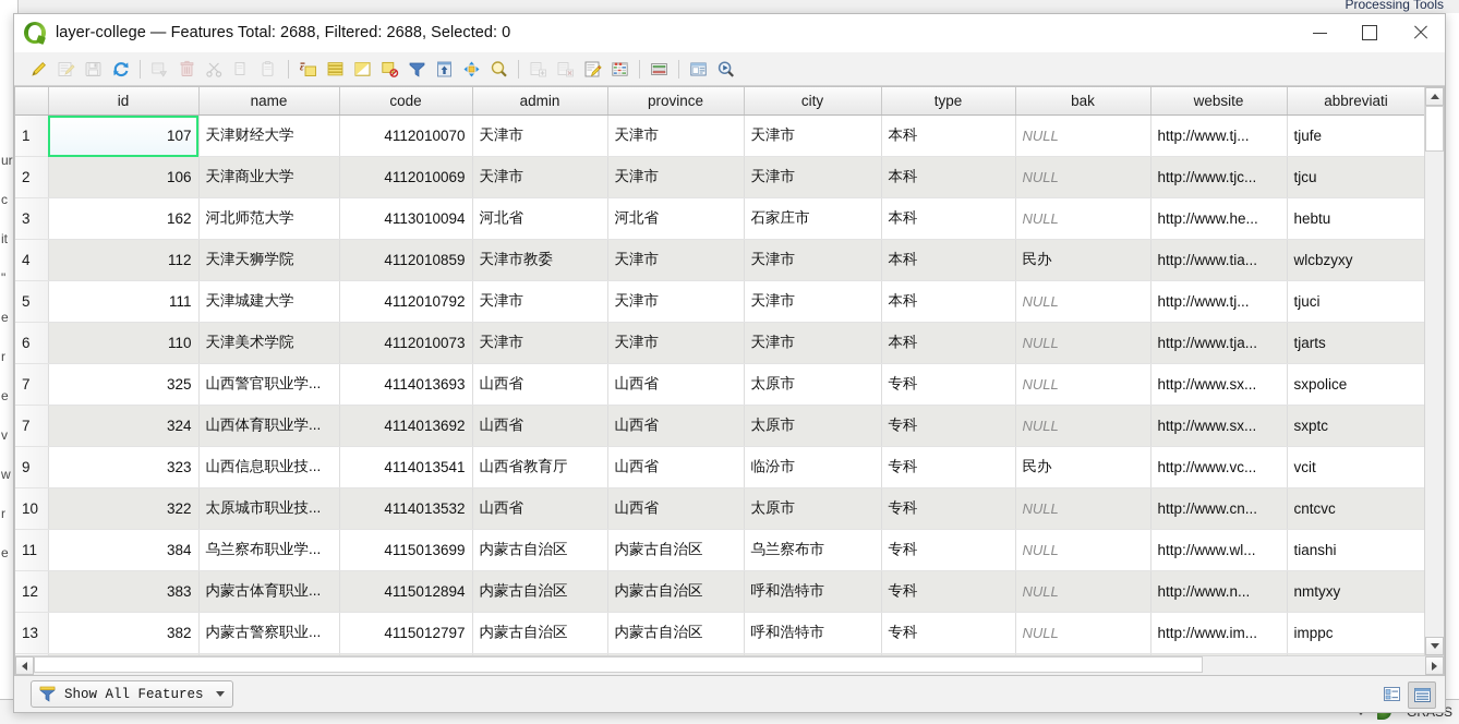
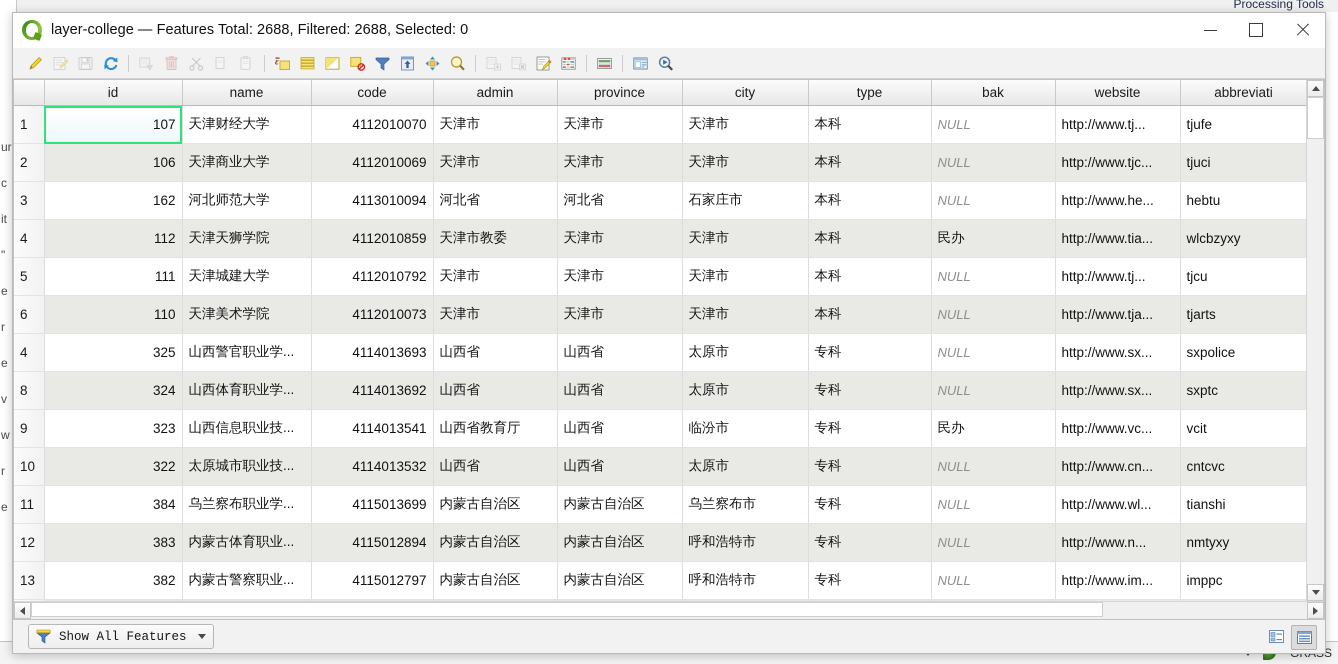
  Processing Tools
  ur
  c
  it
  "
  e
  r
  e
  v
  w
  r
  e
  layer-college — Features Total: 2688, Filtered: 2688, Selected: 0
  ε
  	id	name	code	admin	province	city	type	bak	website	abbreviati
  1	107	天津财经大学	4112010070	天津市	天津市	天津市	本科	NULL	http://www.tj...	tjufe
- 2	106	天津商业大学	4112010069	天津市	天津市	天津市	本科	NULL	http://www.tjc...	tjcu
+ 2	106	天津商业大学	4112010069	天津市	天津市	天津市	本科	NULL	http://www.tjc...	tjuci
  3	162	河北师范大学	4113010094	河北省	河北省	石家庄市	本科	NULL	http://www.he...	hebtu
  4	112	天津天狮学院	4112010859	天津市教委	天津市	天津市	本科	民办	http://www.tia...	wlcbzyxy
- 5	111	天津城建大学	4112010792	天津市	天津市	天津市	本科	NULL	http://www.tj...	tjuci
+ 5	111	天津城建大学	4112010792	天津市	天津市	天津市	本科	NULL	http://www.tj...	tjcu
  6	110	天津美术学院	4112010073	天津市	天津市	天津市	本科	NULL	http://www.tja...	tjarts
- 7	325	山西警官职业学...	4114013693	山西省	山西省	太原市	专科	NULL	http://www.sx...	sxpolice
+ 4	325	山西警官职业学...	4114013693	山西省	山西省	太原市	专科	NULL	http://www.sx...	sxpolice
- 7	324	山西体育职业学...	4114013692	山西省	山西省	太原市	专科	NULL	http://www.sx...	sxptc
+ 8	324	山西体育职业学...	4114013692	山西省	山西省	太原市	专科	NULL	http://www.sx...	sxptc
  9	323	山西信息职业技...	4114013541	山西省教育厅	山西省	临汾市	专科	民办	http://www.vc...	vcit
  10	322	太原城市职业技...	4114013532	山西省	山西省	太原市	专科	NULL	http://www.cn...	cntcvc
  11	384	乌兰察布职业学...	4115013699	内蒙古自治区	内蒙古自治区	乌兰察布市	专科	NULL	http://www.wl...	tianshi
  12	383	内蒙古体育职业...	4115012894	内蒙古自治区	内蒙古自治区	呼和浩特市	专科	NULL	http://www.n...	nmtyxy
  13	382	内蒙古警察职业...	4115012797	内蒙古自治区	内蒙古自治区	呼和浩特市	专科	NULL	http://www.im...	imppc
  Show All Features
